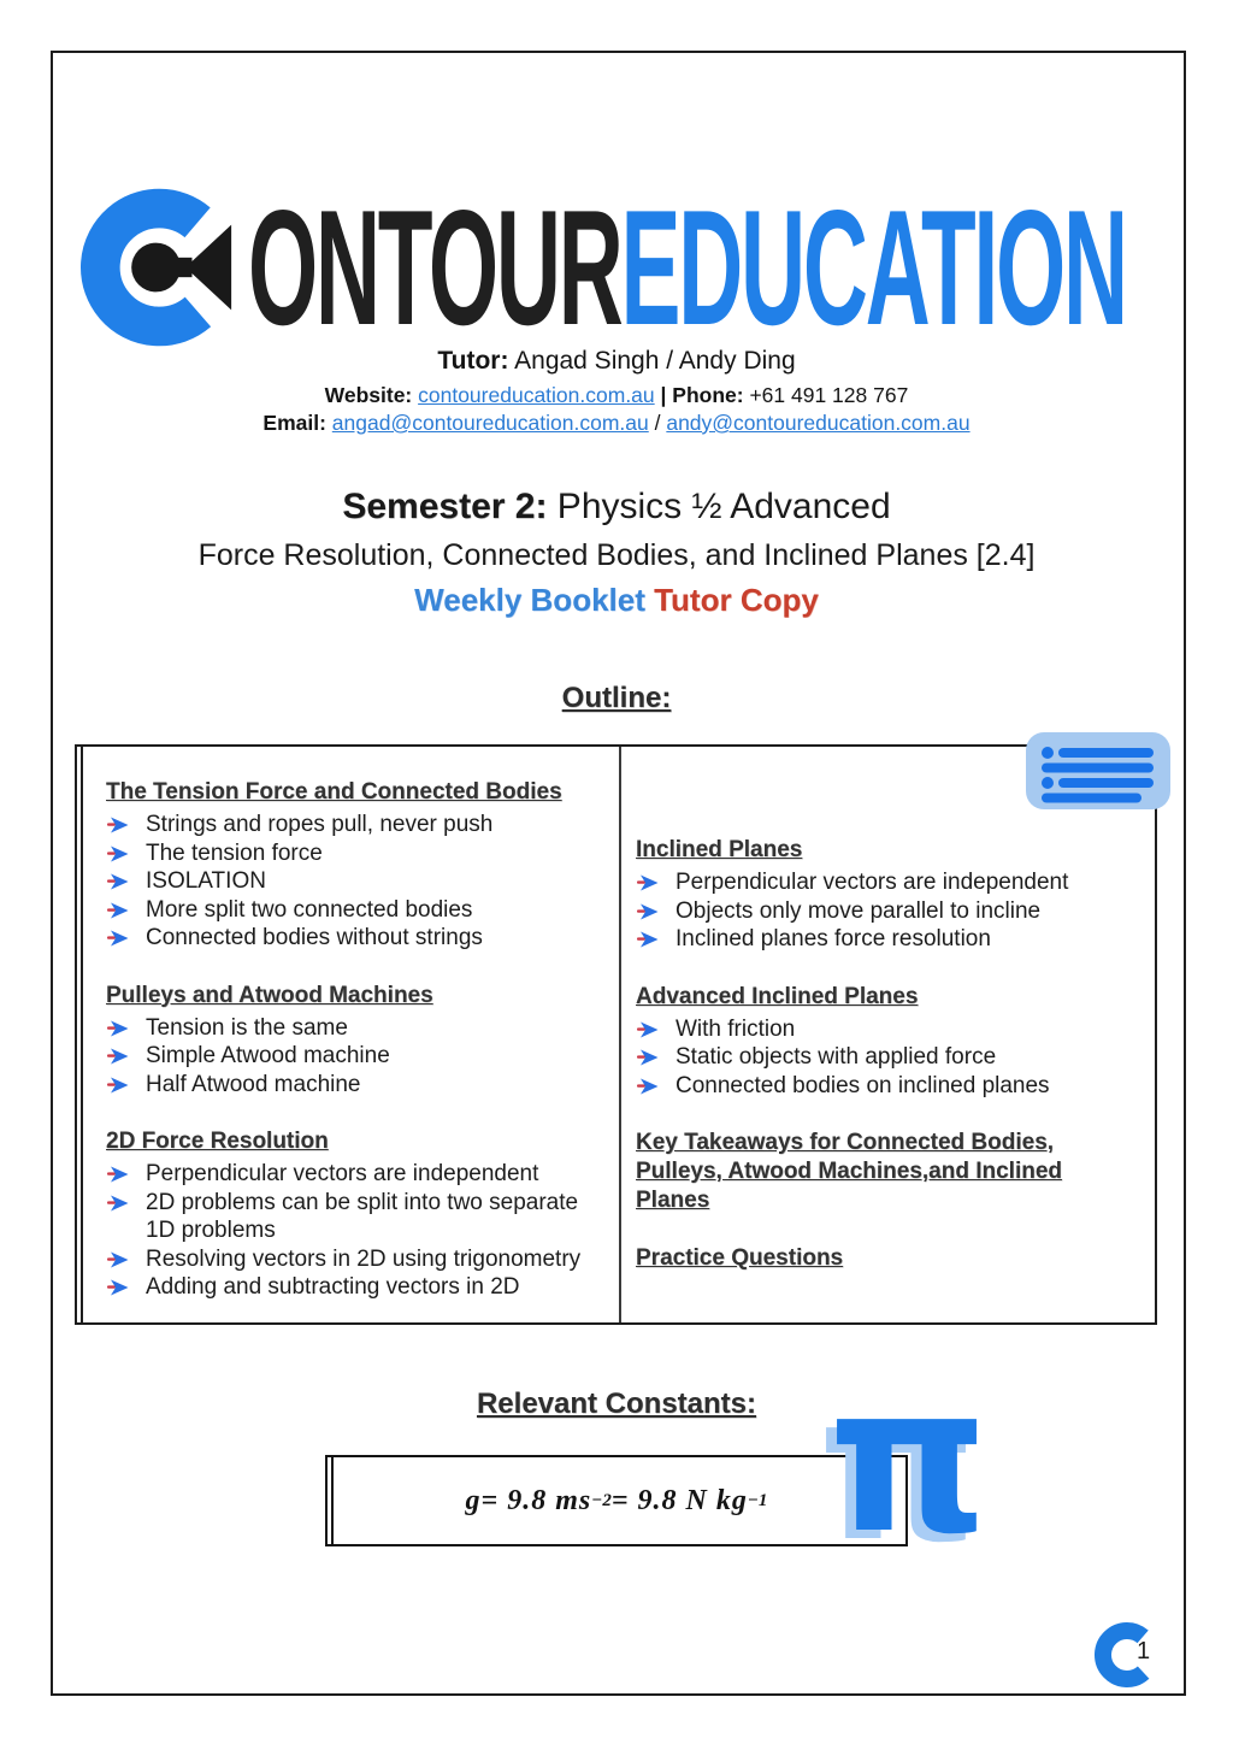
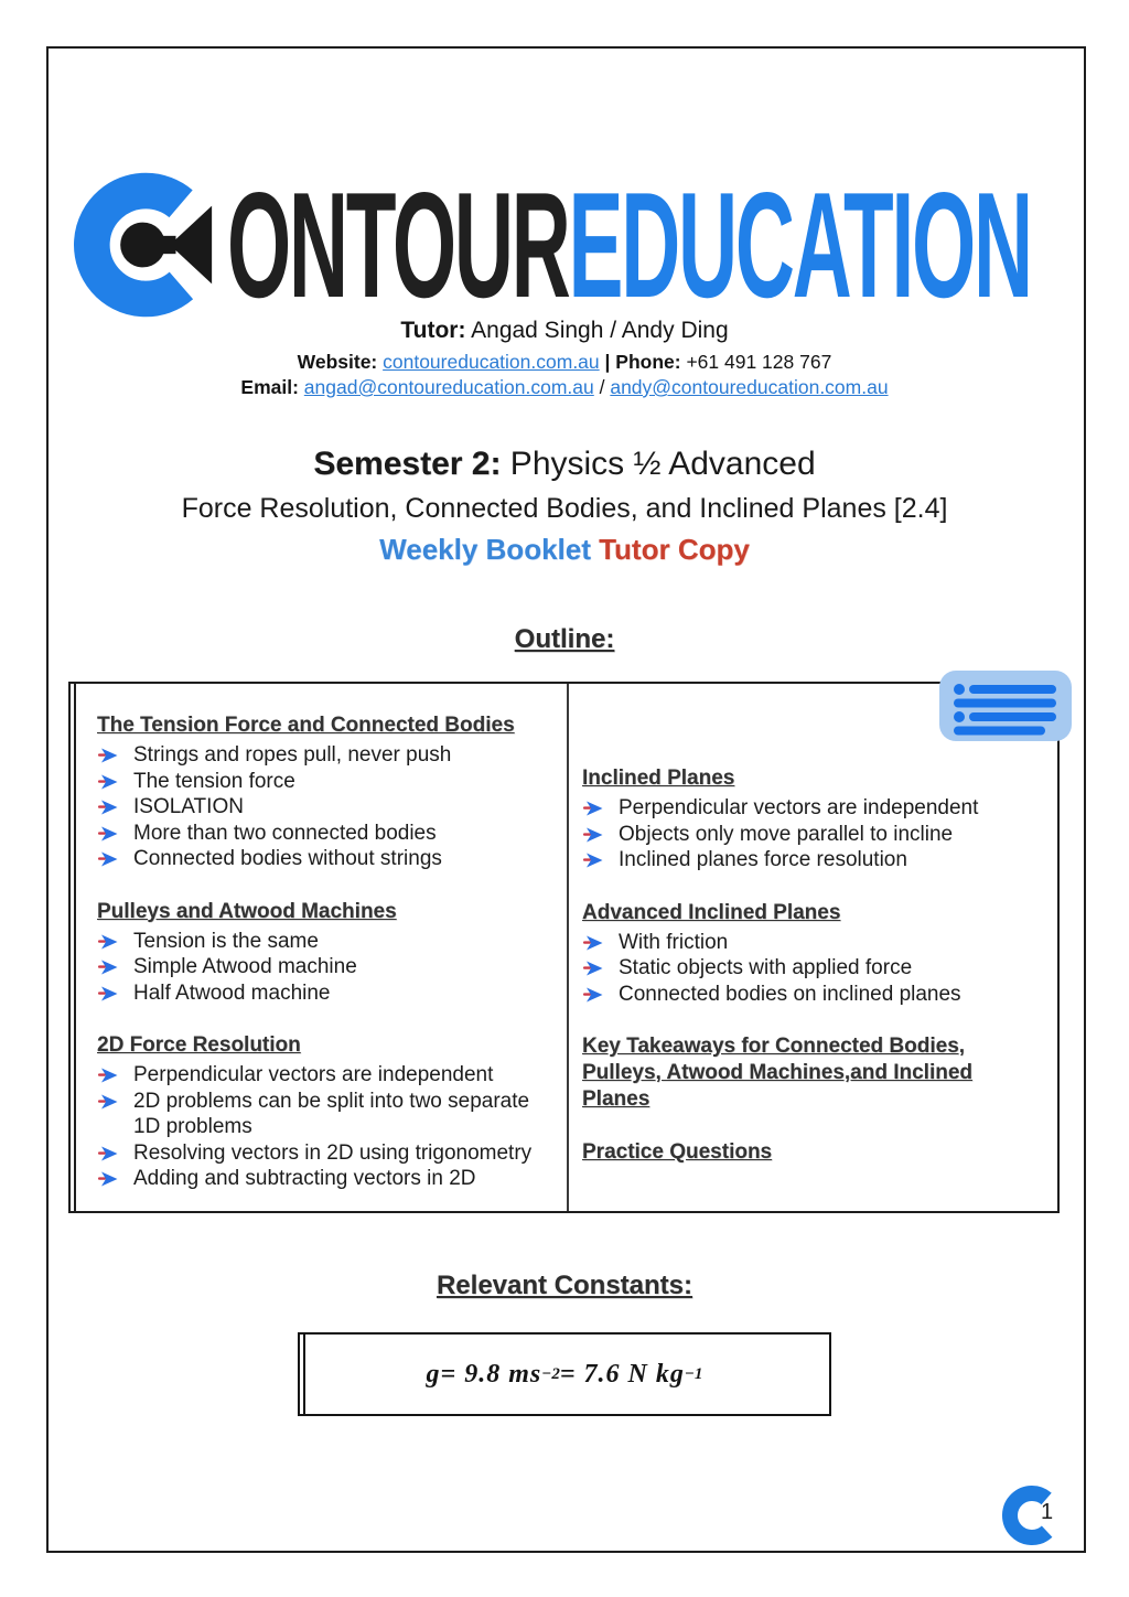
  ONTOUR
  EDUCATION
  Tutor: Angad Singh / Andy Ding
  Website: contoureducation.com.au | Phone: +61 491 128 767
  Email: angad@contoureducation.com.au / andy@contoureducation.com.au
  Semester 2: Physics ½ Advanced
  Force Resolution, Connected Bodies, and Inclined Planes [2.4]
  Weekly Booklet Tutor Copy
  Outline:
  The Tension Force and Connected Bodies
  Strings and ropes pull, never push
  The tension force
  ISOLATION
- More split two connected bodies
+ More than two connected bodies
  Connected bodies without strings
  Pulleys and Atwood Machines
  Tension is the same
  Simple Atwood machine
  Half Atwood machine
  2D Force Resolution
  Perpendicular vectors are independent
  2D problems can be split into two separate 1D problems
  Resolving vectors in 2D using trigonometry
  Adding and subtracting vectors in 2D
  Inclined Planes
  Perpendicular vectors are independent
  Objects only move parallel to incline
  Inclined planes force resolution
  Advanced Inclined Planes
  With friction
  Static objects with applied force
  Connected bodies on inclined planes
  Key Takeaways for Connected Bodies, Pulleys, Atwood Machines,and Inclined Planes
  Practice Questions
  Relevant Constants:
  g
  = 9.8 ms
  −2
- = 9.8 N kg
+ = 7.6 N kg
  −1
- π
  1
